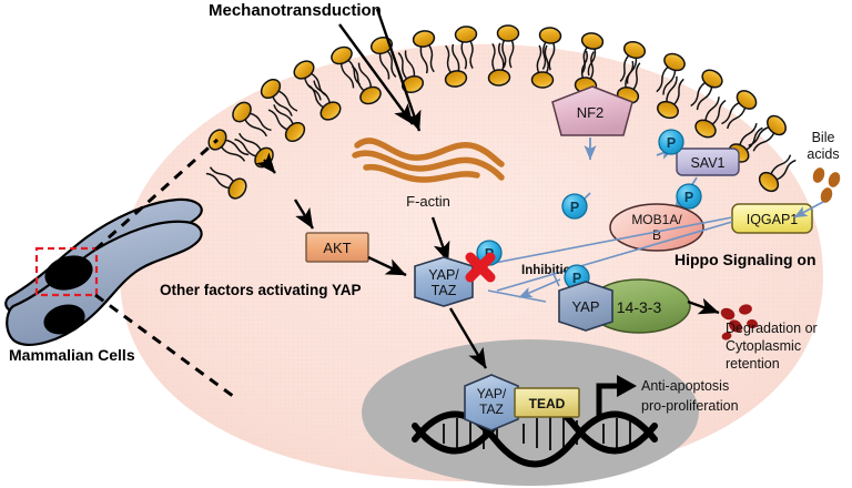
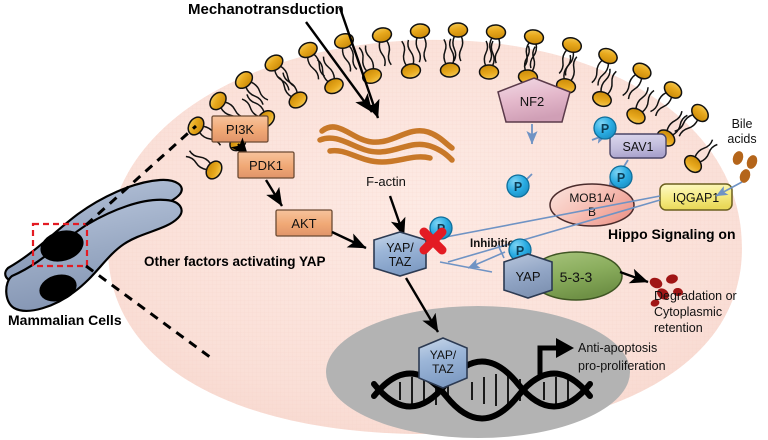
+ PI3K
+ PDK1
  AKT
  F-actin
  YAP/
  TAZ
  NF2
  SAV1
  P
  P
  P
  MOB1A/
  B
  IQGAP1
  Bile
  acids
  Inhibiti
  P
- 14-3-3
+ 5-3-3
  YAP
  Degradation or
  Cytoplasmic
  retention
  YAP/
  TAZ
- TEAD
  Anti-apoptosis
  pro-proliferation
  Mechanotransduction
  Mammalian Cells
  Other factors activating YAP
  Hippo Signaling on
